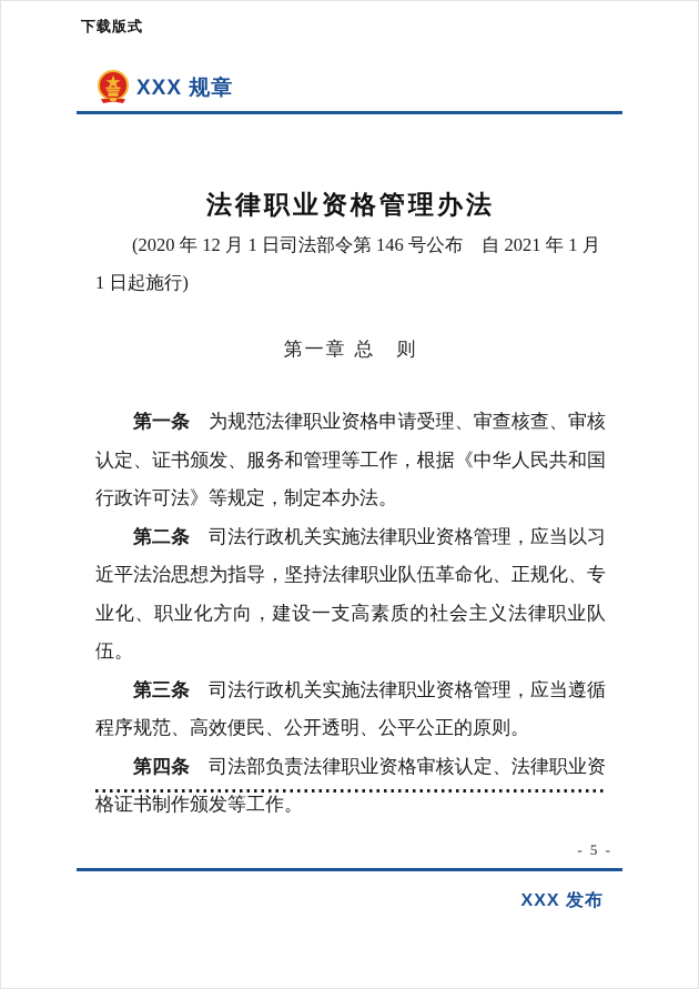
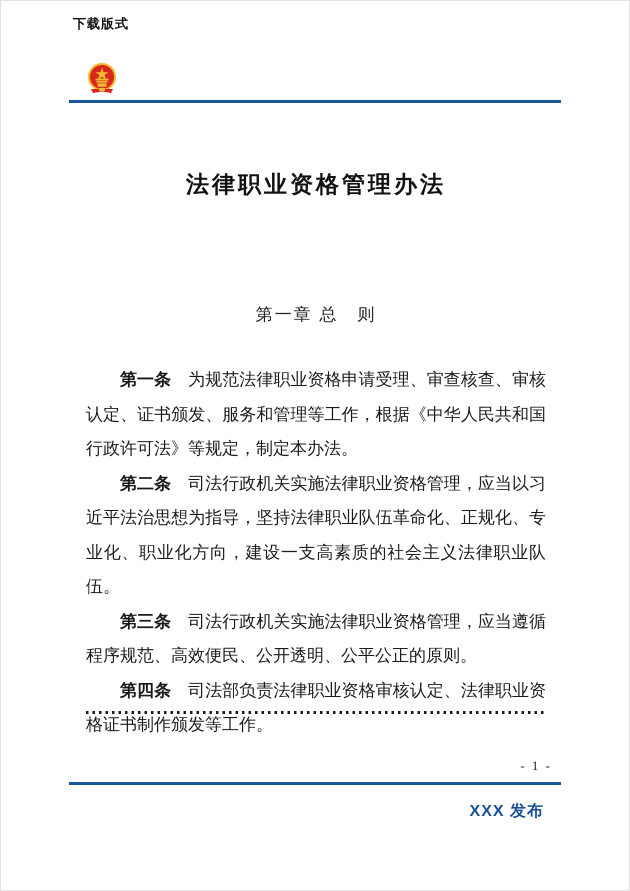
  下载版式
- XXX 规章
  法律职业资格管理办法
- (2020 年 12 月 1 日司法部令第 146 号公布 自 2021 年 1 月 1 日起施行)
  第一章 总 则
  第一条 为规范法律职业资格申请受理、审查核查、审核认定、证书颁发、服务和管理等工作，根据《中华人民共和国行政许可法》等规定，制定本办法。
  第二条 司法行政机关实施法律职业资格管理，应当以习近平法治思想为指导，坚持法律职业队伍革命化、正规化、专业化、职业化方向，建设一支高素质的社会主义法律职业队伍。
  第三条 司法行政机关实施法律职业资格管理，应当遵循程序规范、高效便民、公开透明、公平公正的原则。
  第四条 司法部负责法律职业资格审核认定、法律职业资格证书制作颁发等工作。
- - 5 -
+ - 1 -
  XXX 发布
